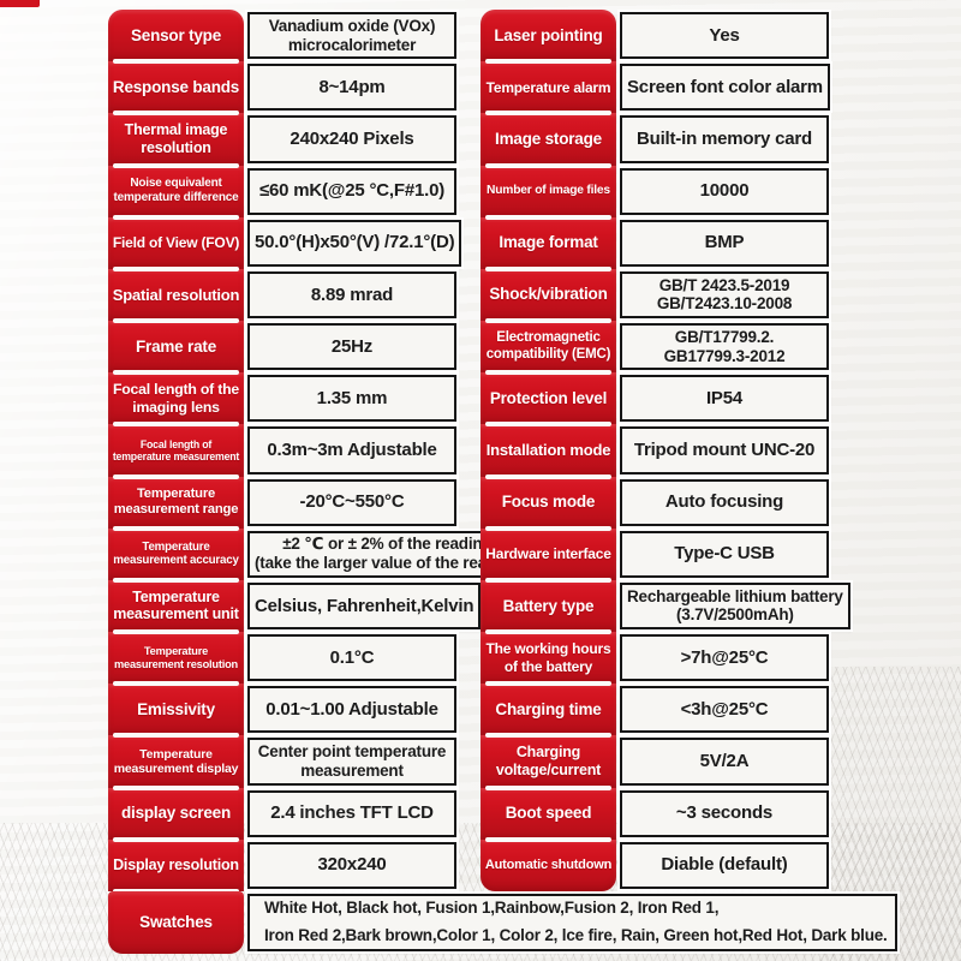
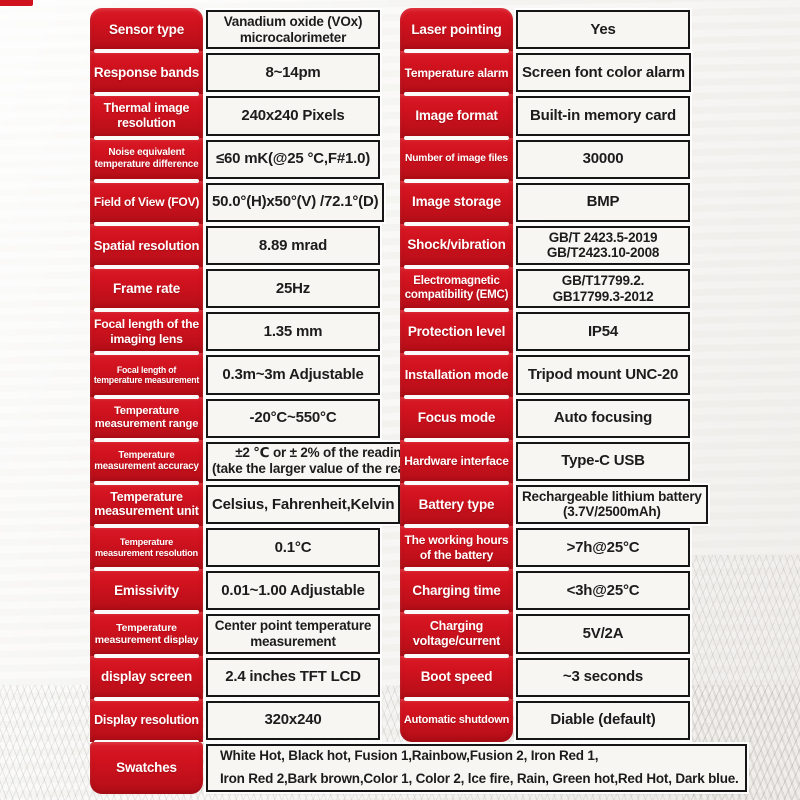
  Sensor type
  Vanadium oxide (VOx)
  microcalorimeter
  Response bands
  8~14pm
  Thermal image
  resolution
  240x240 Pixels
  Noise equivalent
  temperature difference
  ≤60 mK(@25 °C,F#1.0)
  Field of View (FOV)
  50.0°(H)x50°(V) /72.1°(D)
  Spatial resolution
  8.89 mrad
  Frame rate
  25Hz
  Focal length of the
  imaging lens
  1.35 mm
  Focal length of
  temperature measurement
  0.3m~3m Adjustable
  Temperature
  measurement range
  -20°C~550°C
  Temperature
  measurement accuracy
  ±2 ℃ or ± 2% of the readin
  (take the larger value of the re
  Temperature
  measurement unit
  Celsius, Fahrenheit,Kelvin
  Temperature
  measurement resolution
  0.1°C
  Emissivity
  0.01~1.00 Adjustable
  Temperature
  measurement display
  Center point temperature
  measurement
  display screen
  2.4 inches TFT LCD
  Display resolution
  320x240
  Laser pointing
  Yes
  Temperature alarm
  Screen font color alarm
- Image storage
+ Image format
  Built-in memory card
  Number of image files
- 10000
+ 30000
- Image format
+ Image storage
  BMP
  Shock/vibration
  GB/T 2423.5-2019
  GB/T2423.10-2008
  Electromagnetic
  compatibility (EMC)
  GB/T17799.2.
  GB17799.3-2012
  Protection level
  IP54
  Installation mode
  Tripod mount UNC-20
  Focus mode
  Auto focusing
  Hardware interface
  Type-C USB
  Battery type
  Rechargeable lithium battery
  (3.7V/2500mAh)
  The working hours
  of the battery
  >7h@25°C
  Charging time
  <3h@25°C
  Charging
  voltage/current
  5V/2A
  Boot speed
  ~3 seconds
  Automatic shutdown
  Diable (default)
  Swatches
  White Hot, Black hot, Fusion 1,Rainbow,Fusion 2, Iron Red 1,
  Iron Red 2,Bark brown,Color 1, Color 2, lce fire, Rain, Green hot,Red Hot, Dark blue.
